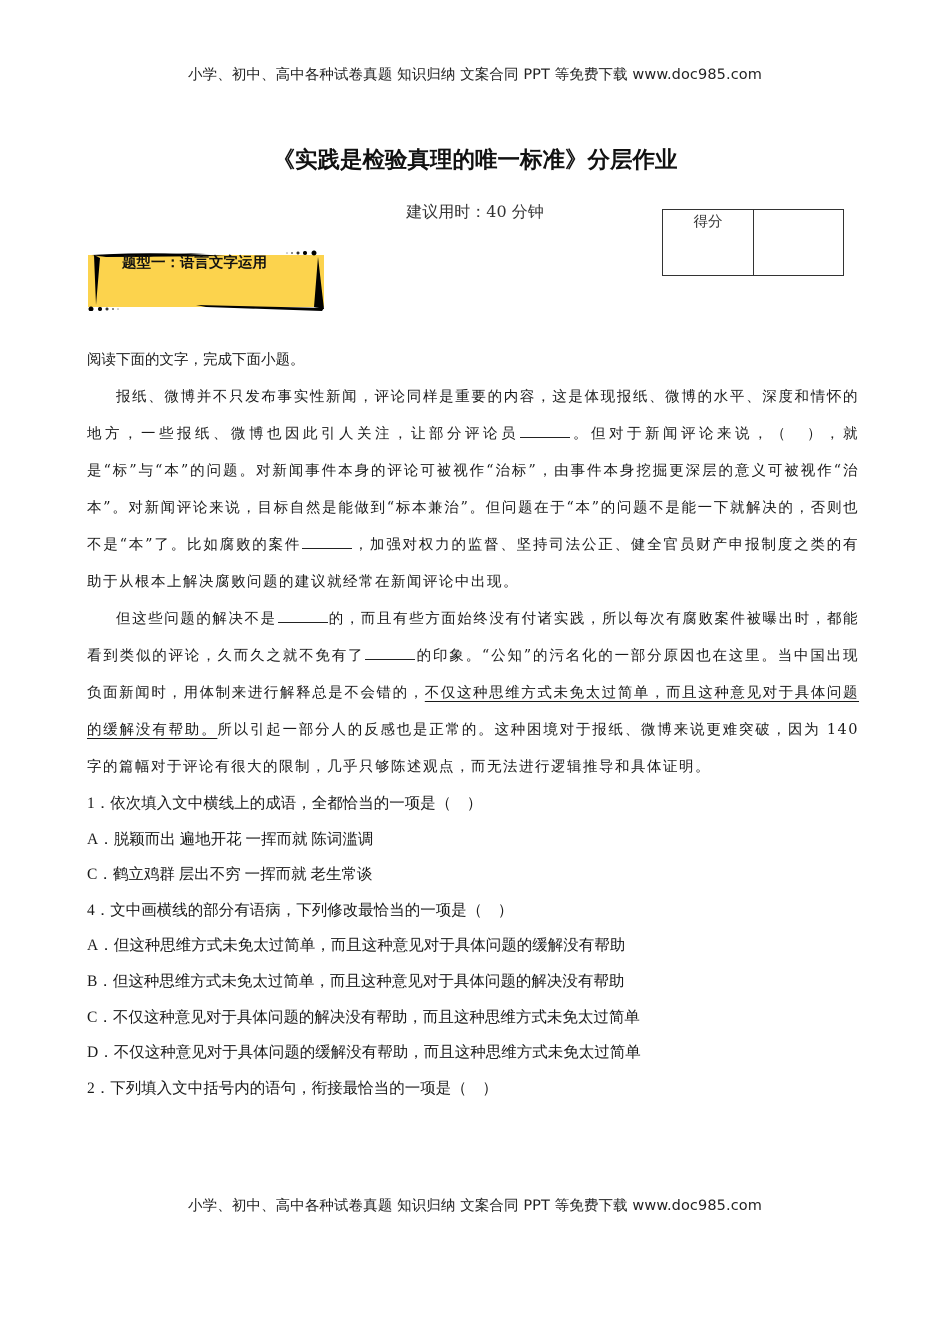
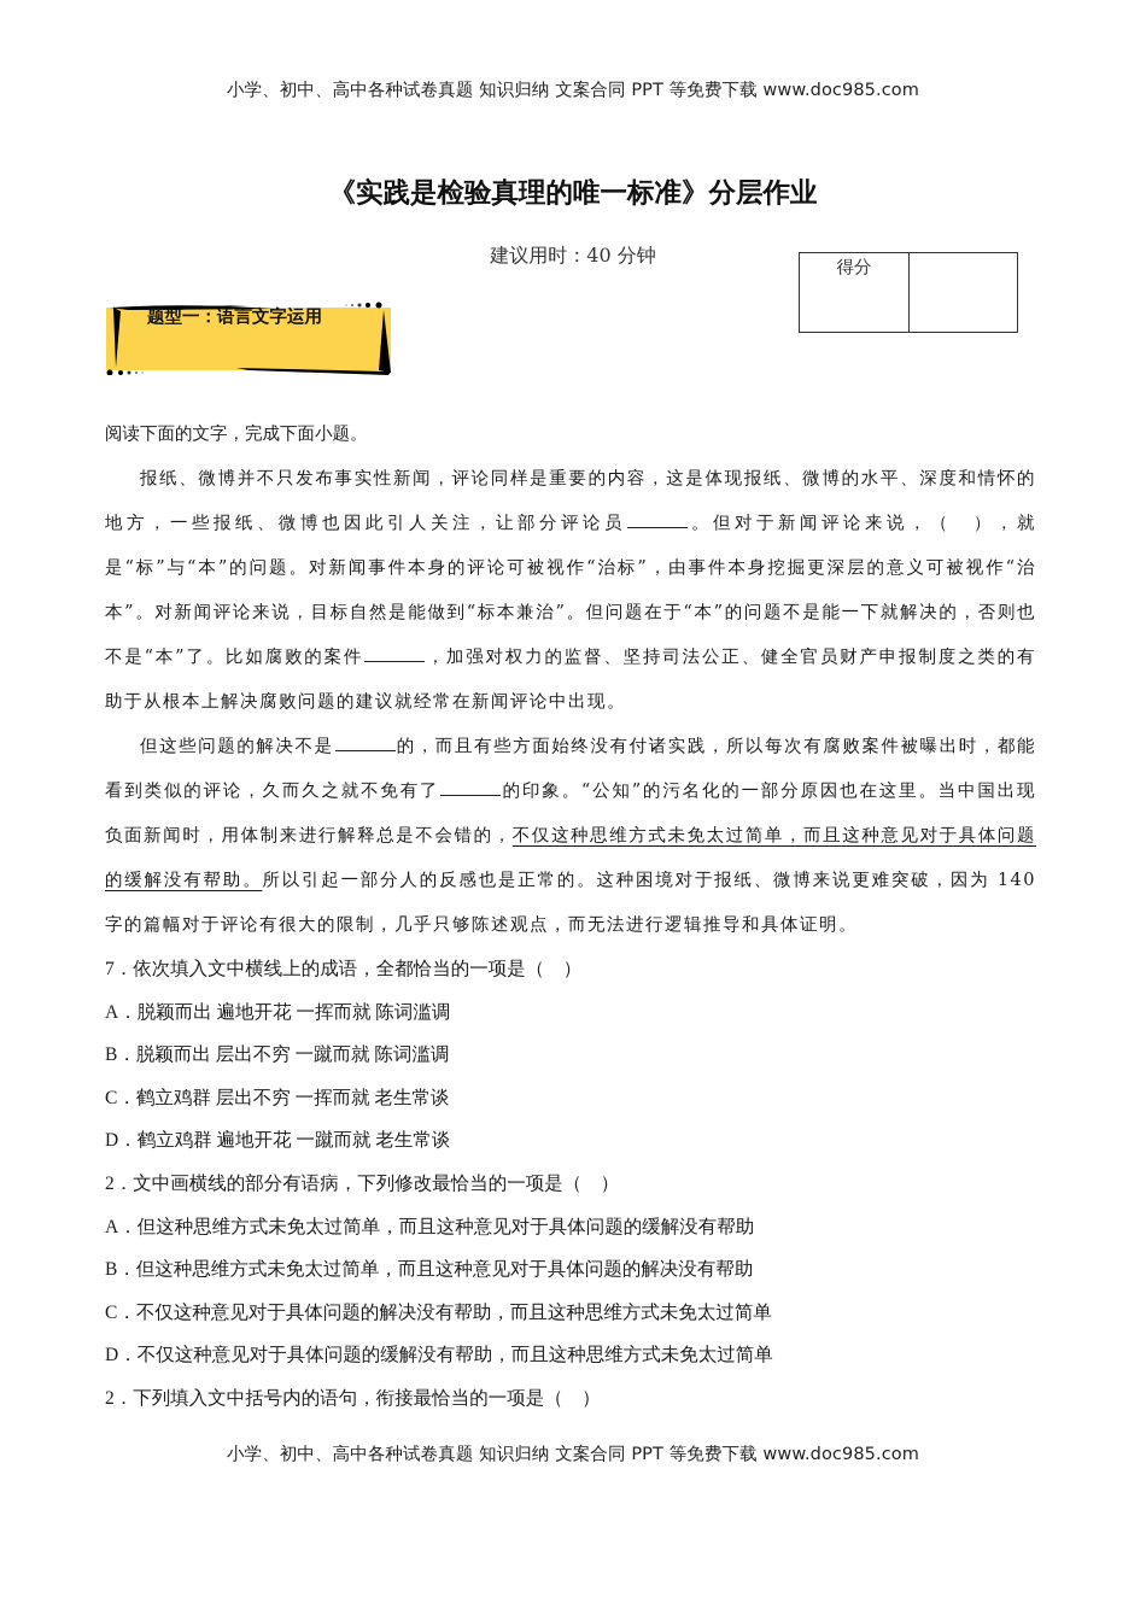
  小学、初中、高中各种试卷真题 知识归纳 文案合同 PPT 等免费下载 www.doc985.com
  《实践是检验真理的唯一标准》分层作业
  建议用时：40 分钟
  得分
  题型一：语言文字运用
  阅读下面的文字，完成下面小题。
  报纸、微博并不只发布事实性新闻，评论同样是重要的内容，这是体现报纸、微博的水平、深度和情怀的地方，一些报纸、微博也因此引人关注，让部分评论员 。但对于新闻评论来说，（ ），就是“标”与“本”的问题。对新闻事件本身的评论可被视作“治标”，由事件本身挖掘更深层的意义可被视作“治本”。对新闻评论来说，目标自然是能做到“标本兼治”。但问题在于“本”的问题不是能一下就解决的，否则也不是“本”了。比如腐败的案件 ，加强对权力的监督、坚持司法公正、健全官员财产申报制度之类的有助于从根本上解决腐败问题的建议就经常在新闻评论中出现。
  但这些问题的解决不是 的，而且有些方面始终没有付诸实践，所以每次有腐败案件被曝出时，都能看到类似的评论，久而久之就不免有了 的印象。“公知”的污名化的一部分原因也在这里。当中国出现负面新闻时，用体制来进行解释总是不会错的，不仅这种思维方式未免太过简单，而且这种意见对于具体问题的缓解没有帮助。所以引起一部分人的反感也是正常的。这种困境对于报纸、微博来说更难突破，因为 140 字的篇幅对于评论有很大的限制，几乎只够陈述观点，而无法进行逻辑推导和具体证明。
- 1．依次填入文中横线上的成语，全都恰当的一项是（ ）
+ 7．依次填入文中横线上的成语，全都恰当的一项是（ ）
  A．脱颖而出 遍地开花 一挥而就 陈词滥调
+ B．脱颖而出 层出不穷 一蹴而就 陈词滥调
  C．鹤立鸡群 层出不穷 一挥而就 老生常谈
+ D．鹤立鸡群 遍地开花 一蹴而就 老生常谈
- 4．文中画横线的部分有语病，下列修改最恰当的一项是（ ）
+ 2．文中画横线的部分有语病，下列修改最恰当的一项是（ ）
  A．但这种思维方式未免太过简单，而且这种意见对于具体问题的缓解没有帮助
  B．但这种思维方式未免太过简单，而且这种意见对于具体问题的解决没有帮助
  C．不仅这种意见对于具体问题的解决没有帮助，而且这种思维方式未免太过简单
  D．不仅这种意见对于具体问题的缓解没有帮助，而且这种思维方式未免太过简单
  2．下列填入文中括号内的语句，衔接最恰当的一项是（ ）
  小学、初中、高中各种试卷真题 知识归纳 文案合同 PPT 等免费下载 www.doc985.com
